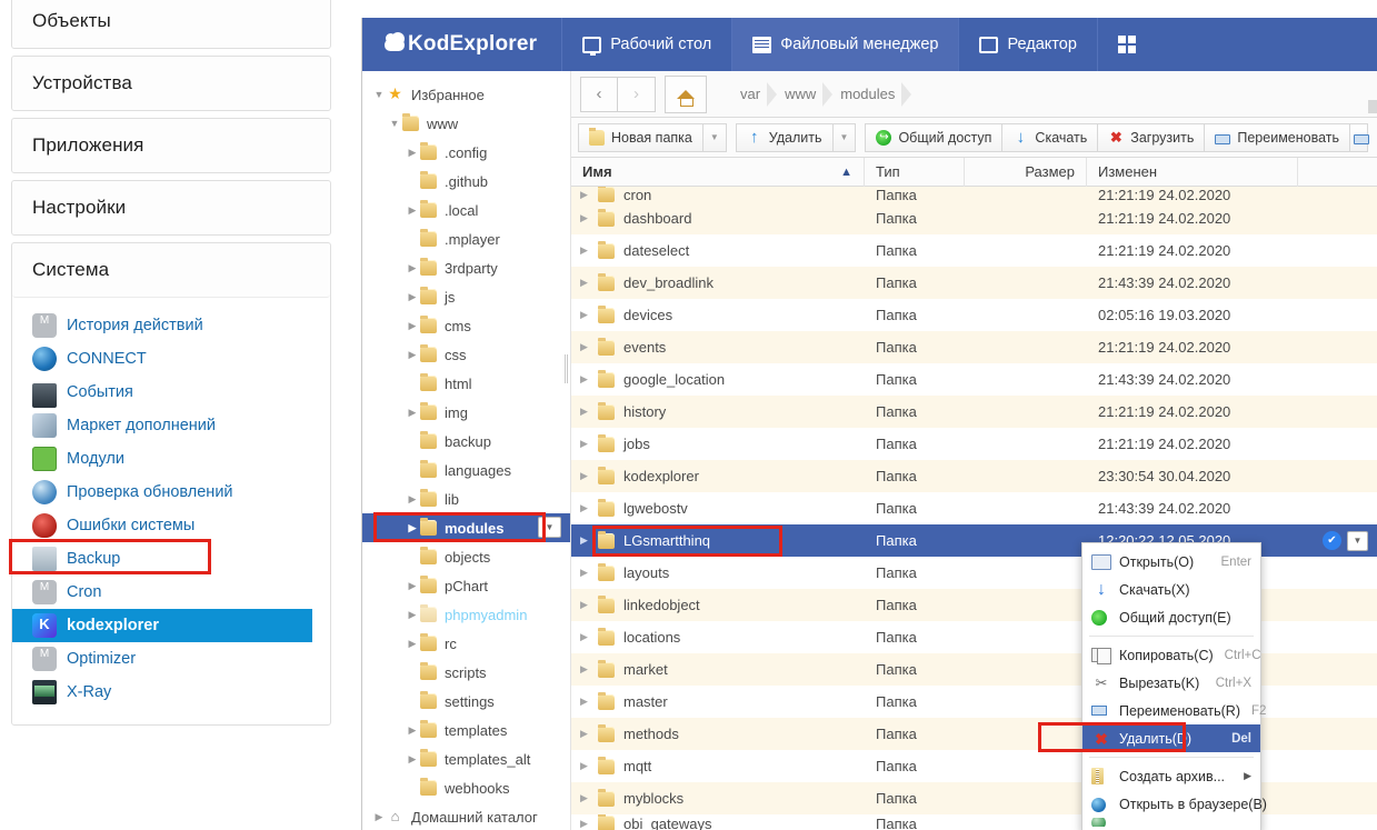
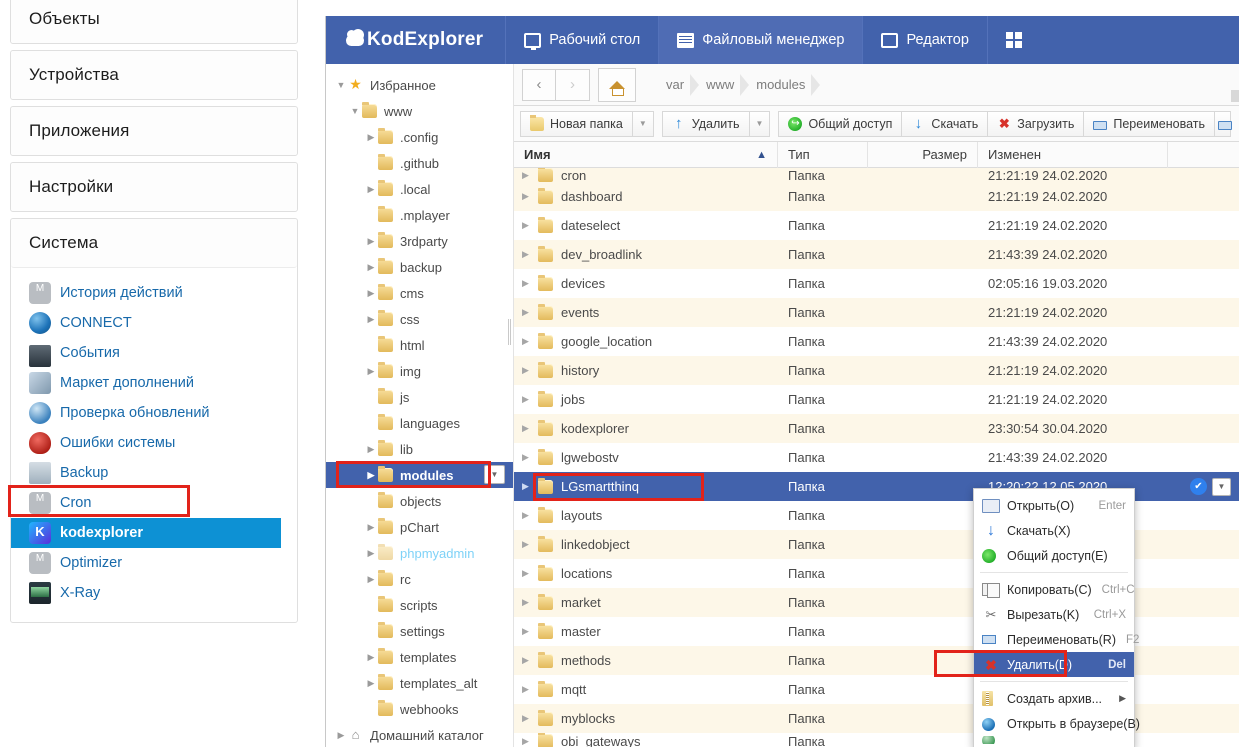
  Объекты
  Устройства
  Приложения
  Настройки
  Система
  История действий
  CONNECT
  События
  Маркет дополнений
- Модули
  Проверка обновлений
  Ошибки системы
  Backup
  Cron
  kodexplorer
  Optimizer
  X-Ray
  KodExplorer
  Рабочий стол
  Файловый менеджер
  Редактор
  ▼
  ★
  Избранное
  ▼
  www
  ▶
  .config
  .github
  ▶
  .local
  .mplayer
  ▶
  3rdparty
  ▶
- js
+ backup
  ▶
  cms
  ▶
  css
  html
  ▶
  img
- backup
+ js
  languages
  ▶
  lib
  ▶
  modules
  ▼
  objects
  ▶
  pChart
  ▶
  phpmyadmin
  ▶
  rc
  scripts
  settings
  ▶
  templates
  ▶
  templates_alt
  webhooks
  ▶
  ⌂
  Домашний каталог
  ‹
  ›
  var
  www
  modules
  Новая папка
  ▼
  Удалить
  ▼
  Общий доступ
  Скачать
  Загрузить
  Переименовать
  Имя
  ▲
  Тип
  Размер
  Изменен
  ▶
  cron
  Папка
  21:21:19 24.02.2020
  ▶
  dashboard
  Папка
  21:21:19 24.02.2020
  ▶
  dateselect
  Папка
  21:21:19 24.02.2020
  ▶
  dev_broadlink
  Папка
  21:43:39 24.02.2020
  ▶
  devices
  Папка
  02:05:16 19.03.2020
  ▶
  events
  Папка
  21:21:19 24.02.2020
  ▶
  google_location
  Папка
  21:43:39 24.02.2020
  ▶
  history
  Папка
  21:21:19 24.02.2020
  ▶
  jobs
  Папка
  21:21:19 24.02.2020
  ▶
  kodexplorer
  Папка
  23:30:54 30.04.2020
  ▶
  lgwebostv
  Папка
  21:43:39 24.02.2020
  ▶
  LGsmartthinq
  Папка
  12:20:22 12.05.2020
  ✔
  ▼
  ▶
  layouts
  Папка
  ▶
  linkedobject
  Папка
  ▶
  locations
  Папка
  ▶
  market
  Папка
  ▶
  master
  Папка
  ▶
  methods
  Папка
  ▶
  mqtt
  Папка
  ▶
  myblocks
  Папка
  ▶
  obi_gateways
  Папка
  Открыть(O)
  Enter
  Скачать(X)
  Общий доступ(E)
  Копировать(C)
  Ctrl+C
  Вырезать(K)
  Ctrl+X
  Переименовать(R)
  F2
  Удалить(D)
  Del
  Создать архив...
  ▶
  Открыть в браузере(B)
